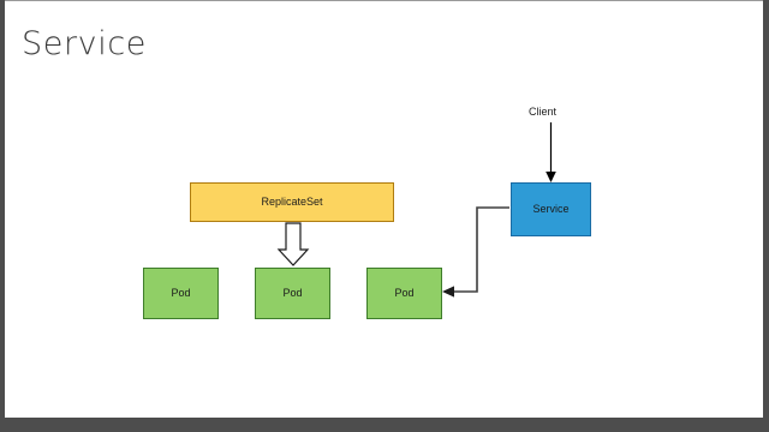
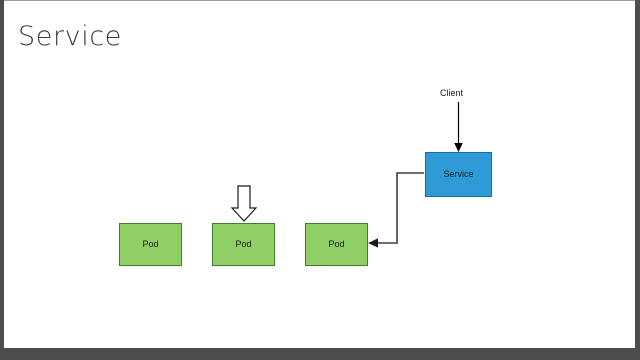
  Service
  Client
- ReplicateSet
  Pod
  Pod
  Pod
  Service
